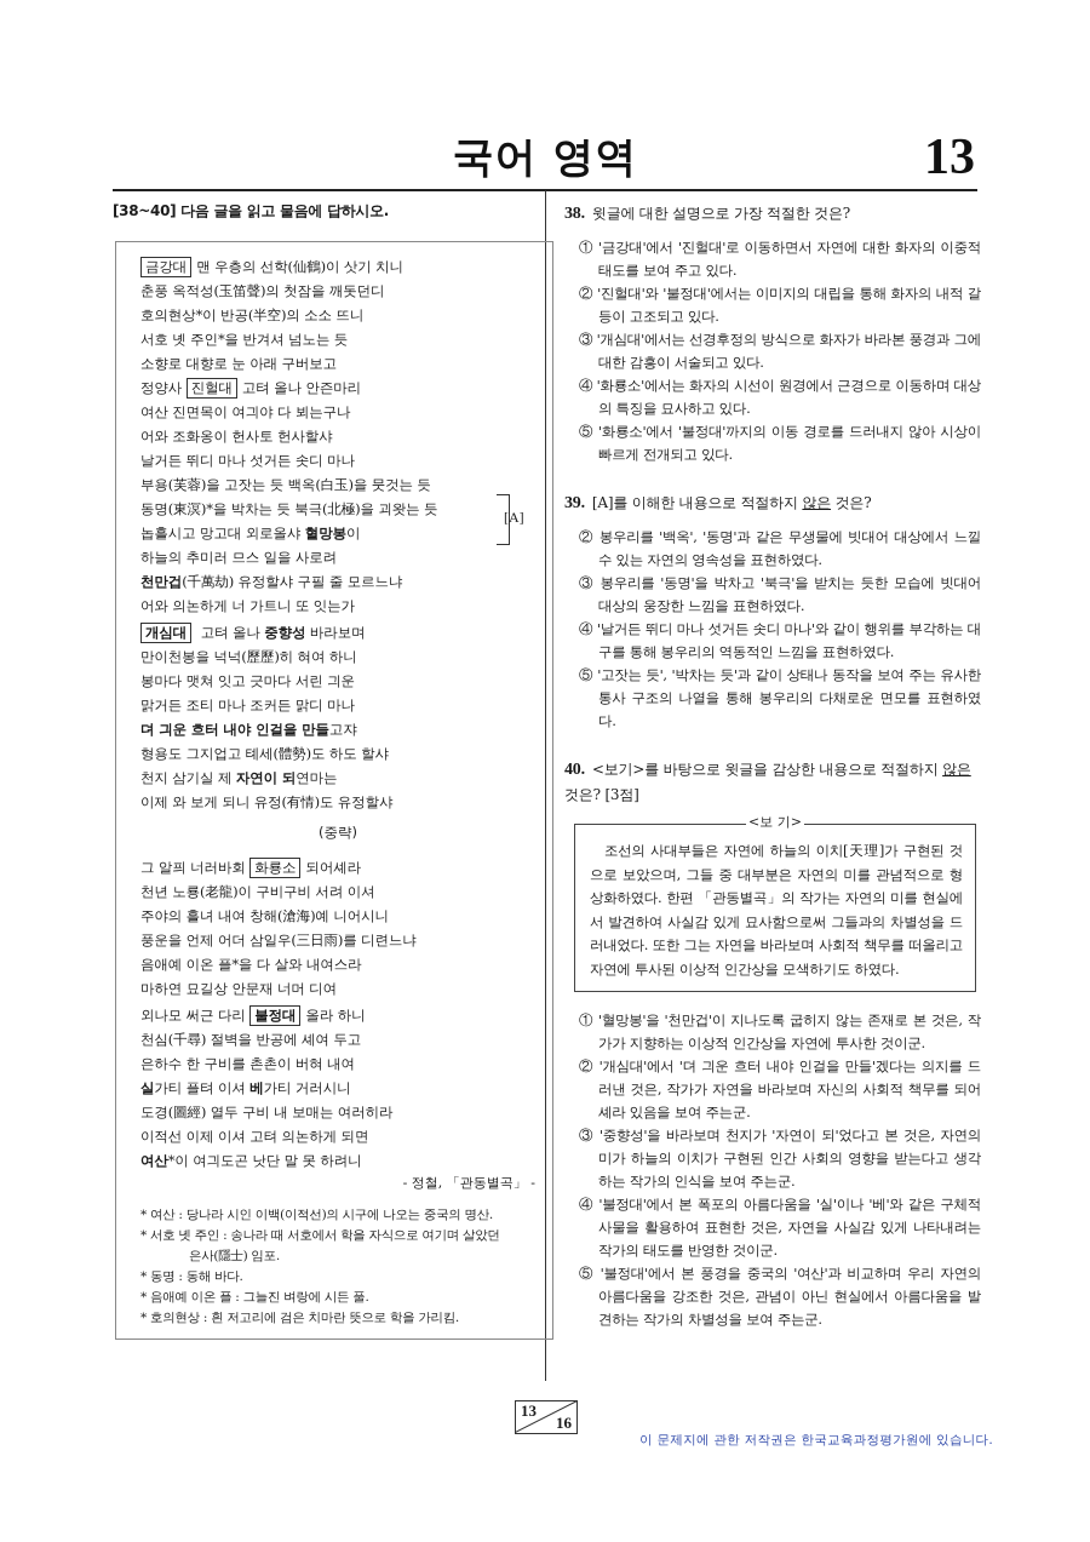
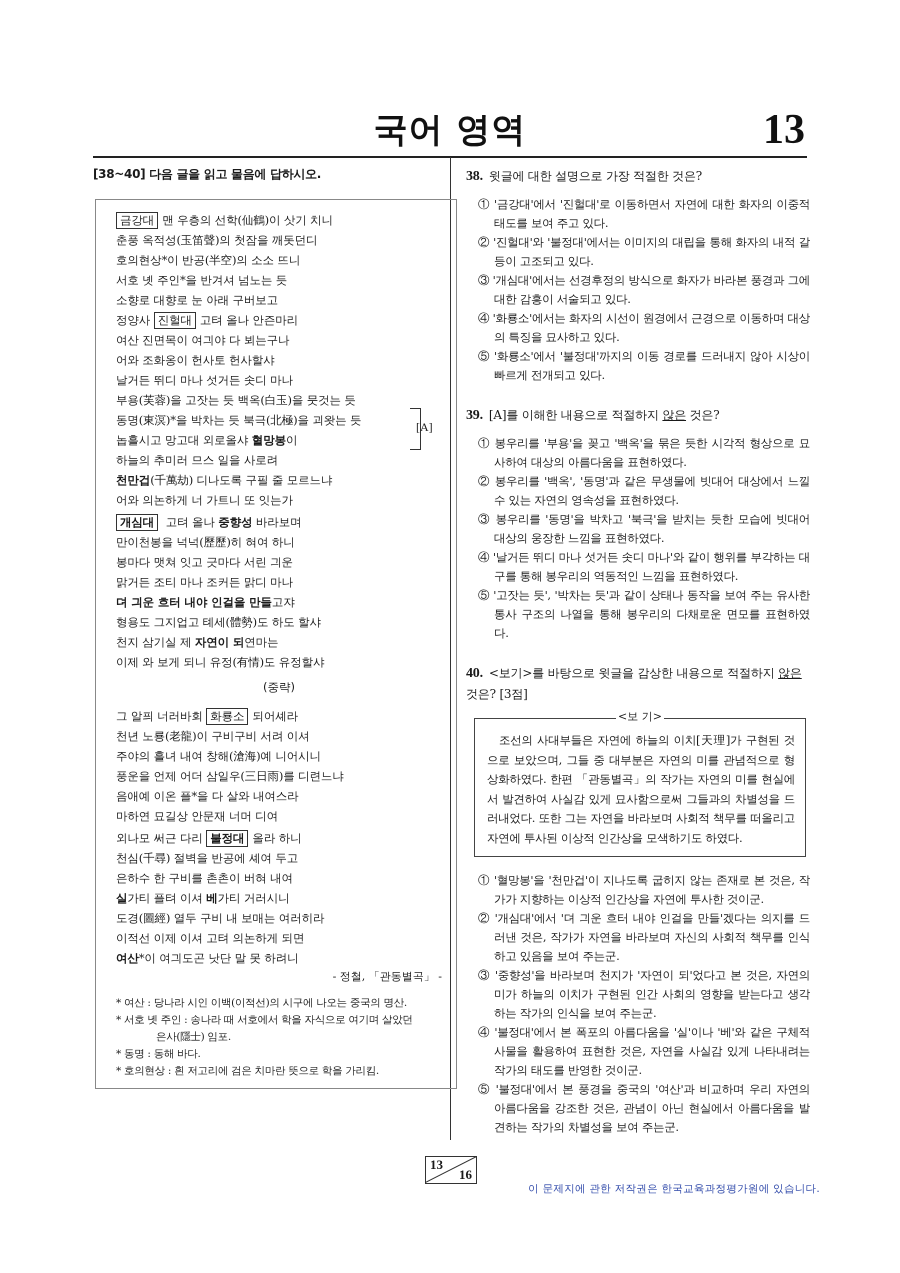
  국어 영역
  13
  [38~40] 다음 글을 읽고 물음에 답하시오.
  [A]
  금강대 맨 우층의 선학(仙鶴)이 삿기 치니
  춘풍 옥적성(玉笛聲)의 첫잠을 깨돗던디
  호의현상*이 반공(半空)의 소소 뜨니
  서호 녯 주인*을 반겨셔 넘노는 듯
  소향로 대향로 눈 아래 구버보고
  정양사 진헐대 고텨 올나 안즌마리
  여산 진면목이 여긔야 다 뵈는구나
  어와 조화옹이 헌사토 헌사할샤
  날거든 뛰디 마나 섯거든 솟디 마나
  부용(芙蓉)을 고잣는 듯 백옥(白玉)을 뭇것는 듯
  동명(東溟)*을 박차는 듯 북극(北極)을 괴왓는 듯
  놉흘시고 망고대 외로올샤 혈망봉이
  하늘의 추미러 므스 일을 사로려
- 천만겁(千萬劫) 유정할샤 구필 줄 모르느냐
+ 천만겁(千萬劫) 디나도록 구필 줄 모르느냐
  어와 의논하게 너 가트니 또 잇는가
  개심대 고텨 올나 중향성 바라보며
  만이천봉을 넉넉(歷歷)히 혀여 하니
  봉마다 맷쳐 잇고 긋마다 서린 긔운
  맑거든 조티 마나 조커든 맑디 마나
  뎌 긔운 흐터 내야 인걸을 만들고쟈
  형용도 그지업고 톄세(體勢)도 하도 할샤
  천지 삼기실 제 자연이 되연마는
  이제 와 보게 되니 유정(有情)도 유정할샤
  (중략)
  그 알픠 너러바회 화룡소 되어셰라
  천년 노룡(老龍)이 구비구비 서려 이셔
  주야의 흘녀 내여 창해(滄海)예 니어시니
  풍운을 언제 어더 삼일우(三日雨)를 디련느냐
  음애예 이온 플*을 다 살와 내여스라
  마하연 묘길상 안문재 너머 디여
  외나모 써근 다리 불정대 올라 하니
  천심(千尋) 절벽을 반공에 셰여 두고
  은하수 한 구비를 촌촌이 버혀 내여
  실가티 플텨 이셔 베가티 거러시니
  도경(圖經) 열두 구비 내 보매는 여러히라
  이적선 이제 이셔 고텨 의논하게 되면
  여산*이 여긔도곤 낫단 말 못 하려니
  - 정철, 「관동별곡」 -
  * 여산 : 당나라 시인 이백(이적선)의 시구에 나오는 중국의 명산.
  * 서호 녯 주인 : 송나라 때 서호에서 학을 자식으로 여기며 살았던
  은사(隱士) 임포.
  * 동명 : 동해 바다.
- * 음애예 이온 플 : 그늘진 벼랑에 시든 풀.
  * 호의현상 : 흰 저고리에 검은 치마란 뜻으로 학을 가리킴.
  38. 윗글에 대한 설명으로 가장 적절한 것은?
  ① '금강대'에서 '진헐대'로 이동하면서 자연에 대한 화자의 이중적 태도를 보여 주고 있다.
  ② '진헐대'와 '불정대'에서는 이미지의 대립을 통해 화자의 내적 갈등이 고조되고 있다.
  ③ '개심대'에서는 선경후정의 방식으로 화자가 바라본 풍경과 그에 대한 감흥이 서술되고 있다.
  ④ '화룡소'에서는 화자의 시선이 원경에서 근경으로 이동하며 대상의 특징을 묘사하고 있다.
  ⑤ '화룡소'에서 '불정대'까지의 이동 경로를 드러내지 않아 시상이 빠르게 전개되고 있다.
  39. [A]를 이해한 내용으로 적절하지 않은 것은?
+ ① 봉우리를 '부용'을 꽂고 '백옥'을 묶은 듯한 시각적 형상으로 묘사하여 대상의 아름다움을 표현하였다.
  ② 봉우리를 '백옥', '동명'과 같은 무생물에 빗대어 대상에서 느낄 수 있는 자연의 영속성을 표현하였다.
  ③ 봉우리를 '동명'을 박차고 '북극'을 받치는 듯한 모습에 빗대어 대상의 웅장한 느낌을 표현하였다.
  ④ '날거든 뛰디 마나 섯거든 솟디 마나'와 같이 행위를 부각하는 대구를 통해 봉우리의 역동적인 느낌을 표현하였다.
  ⑤ '고잣는 듯', '박차는 듯'과 같이 상태나 동작을 보여 주는 유사한 통사 구조의 나열을 통해 봉우리의 다채로운 면모를 표현하였다.
  40. <보기>를 바탕으로 윗글을 감상한 내용으로 적절하지 않은 것은? [3점]
  <보 기>
  조선의 사대부들은 자연에 하늘의 이치[天理]가 구현된 것으로 보았으며, 그들 중 대부분은 자연의 미를 관념적으로 형상화하였다. 한편 「관동별곡」의 작가는 자연의 미를 현실에서 발견하여 사실감 있게 묘사함으로써 그들과의 차별성을 드러내었다. 또한 그는 자연을 바라보며 사회적 책무를 떠올리고 자연에 투사된 이상적 인간상을 모색하기도 하였다.
  ① '혈망봉'을 '천만겁'이 지나도록 굽히지 않는 존재로 본 것은, 작가가 지향하는 이상적 인간상을 자연에 투사한 것이군.
- ② '개심대'에서 '뎌 긔운 흐터 내야 인걸을 만들'겠다는 의지를 드러낸 것은, 작가가 자연을 바라보며 자신의 사회적 책무를 되어셰라 있음을 보여 주는군.
+ ② '개심대'에서 '뎌 긔운 흐터 내야 인걸을 만들'겠다는 의지를 드러낸 것은, 작가가 자연을 바라보며 자신의 사회적 책무를 인식하고 있음을 보여 주는군.
  ③ '중향성'을 바라보며 천지가 '자연이 되'었다고 본 것은, 자연의 미가 하늘의 이치가 구현된 인간 사회의 영향을 받는다고 생각하는 작가의 인식을 보여 주는군.
  ④ '불정대'에서 본 폭포의 아름다움을 '실'이나 '베'와 같은 구체적 사물을 활용하여 표현한 것은, 자연을 사실감 있게 나타내려는 작가의 태도를 반영한 것이군.
  ⑤ '불정대'에서 본 풍경을 중국의 '여산'과 비교하며 우리 자연의 아름다움을 강조한 것은, 관념이 아닌 현실에서 아름다움을 발견하는 작가의 차별성을 보여 주는군.
  13
  16
  이 문제지에 관한 저작권은 한국교육과정평가원에 있습니다.
